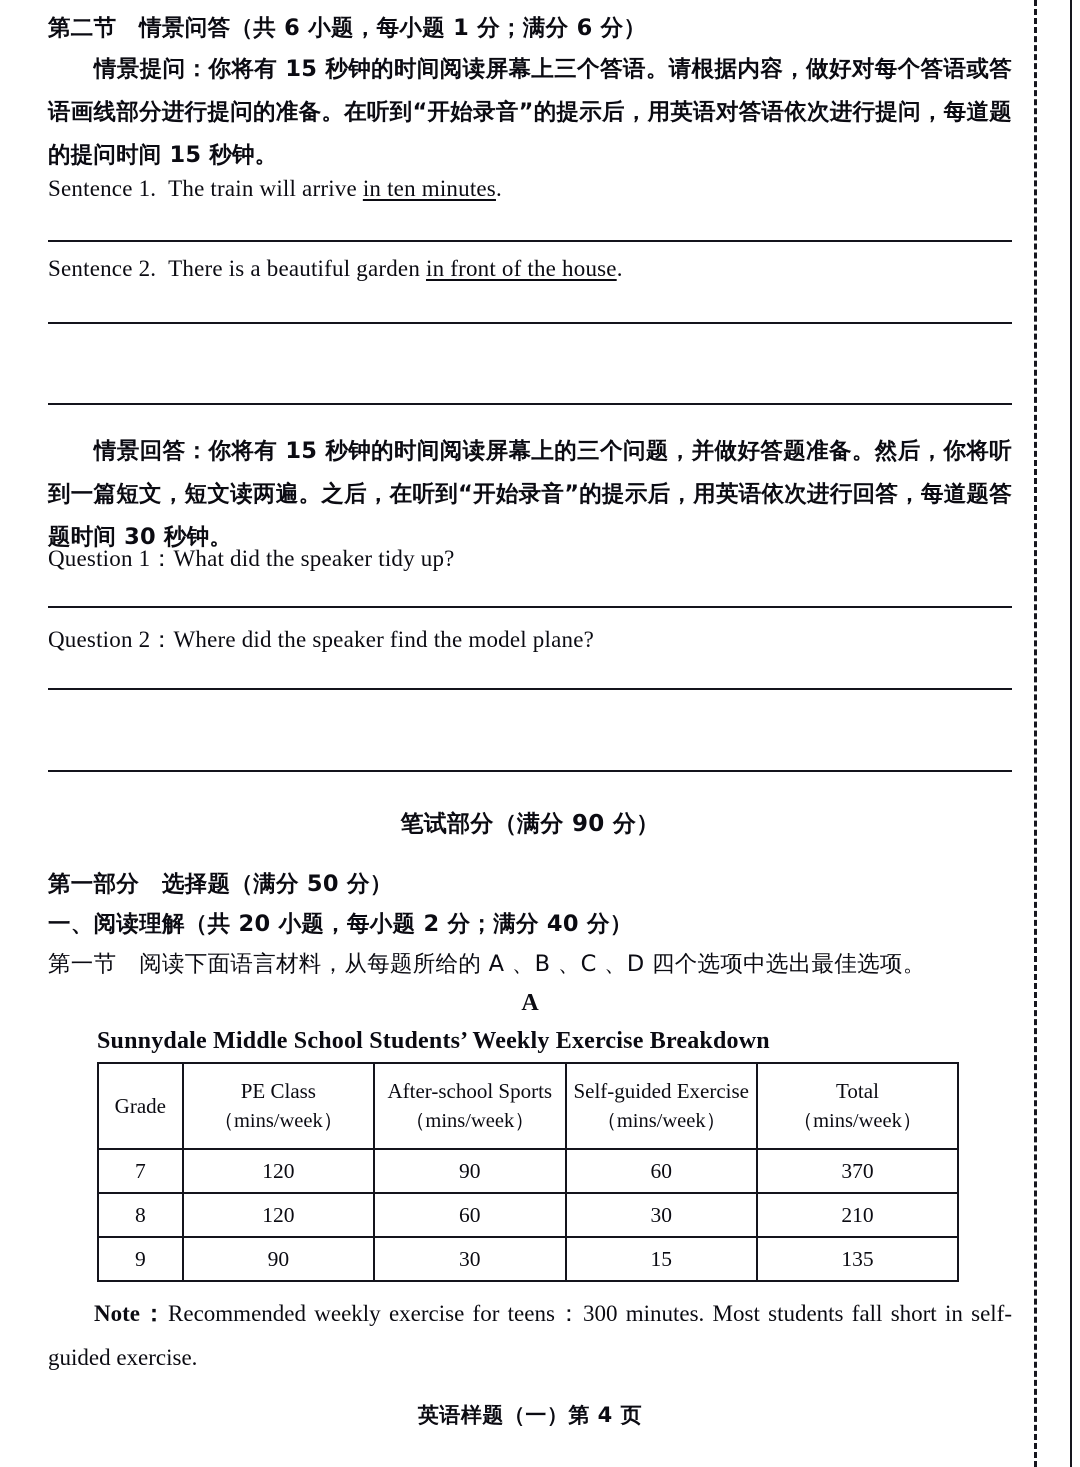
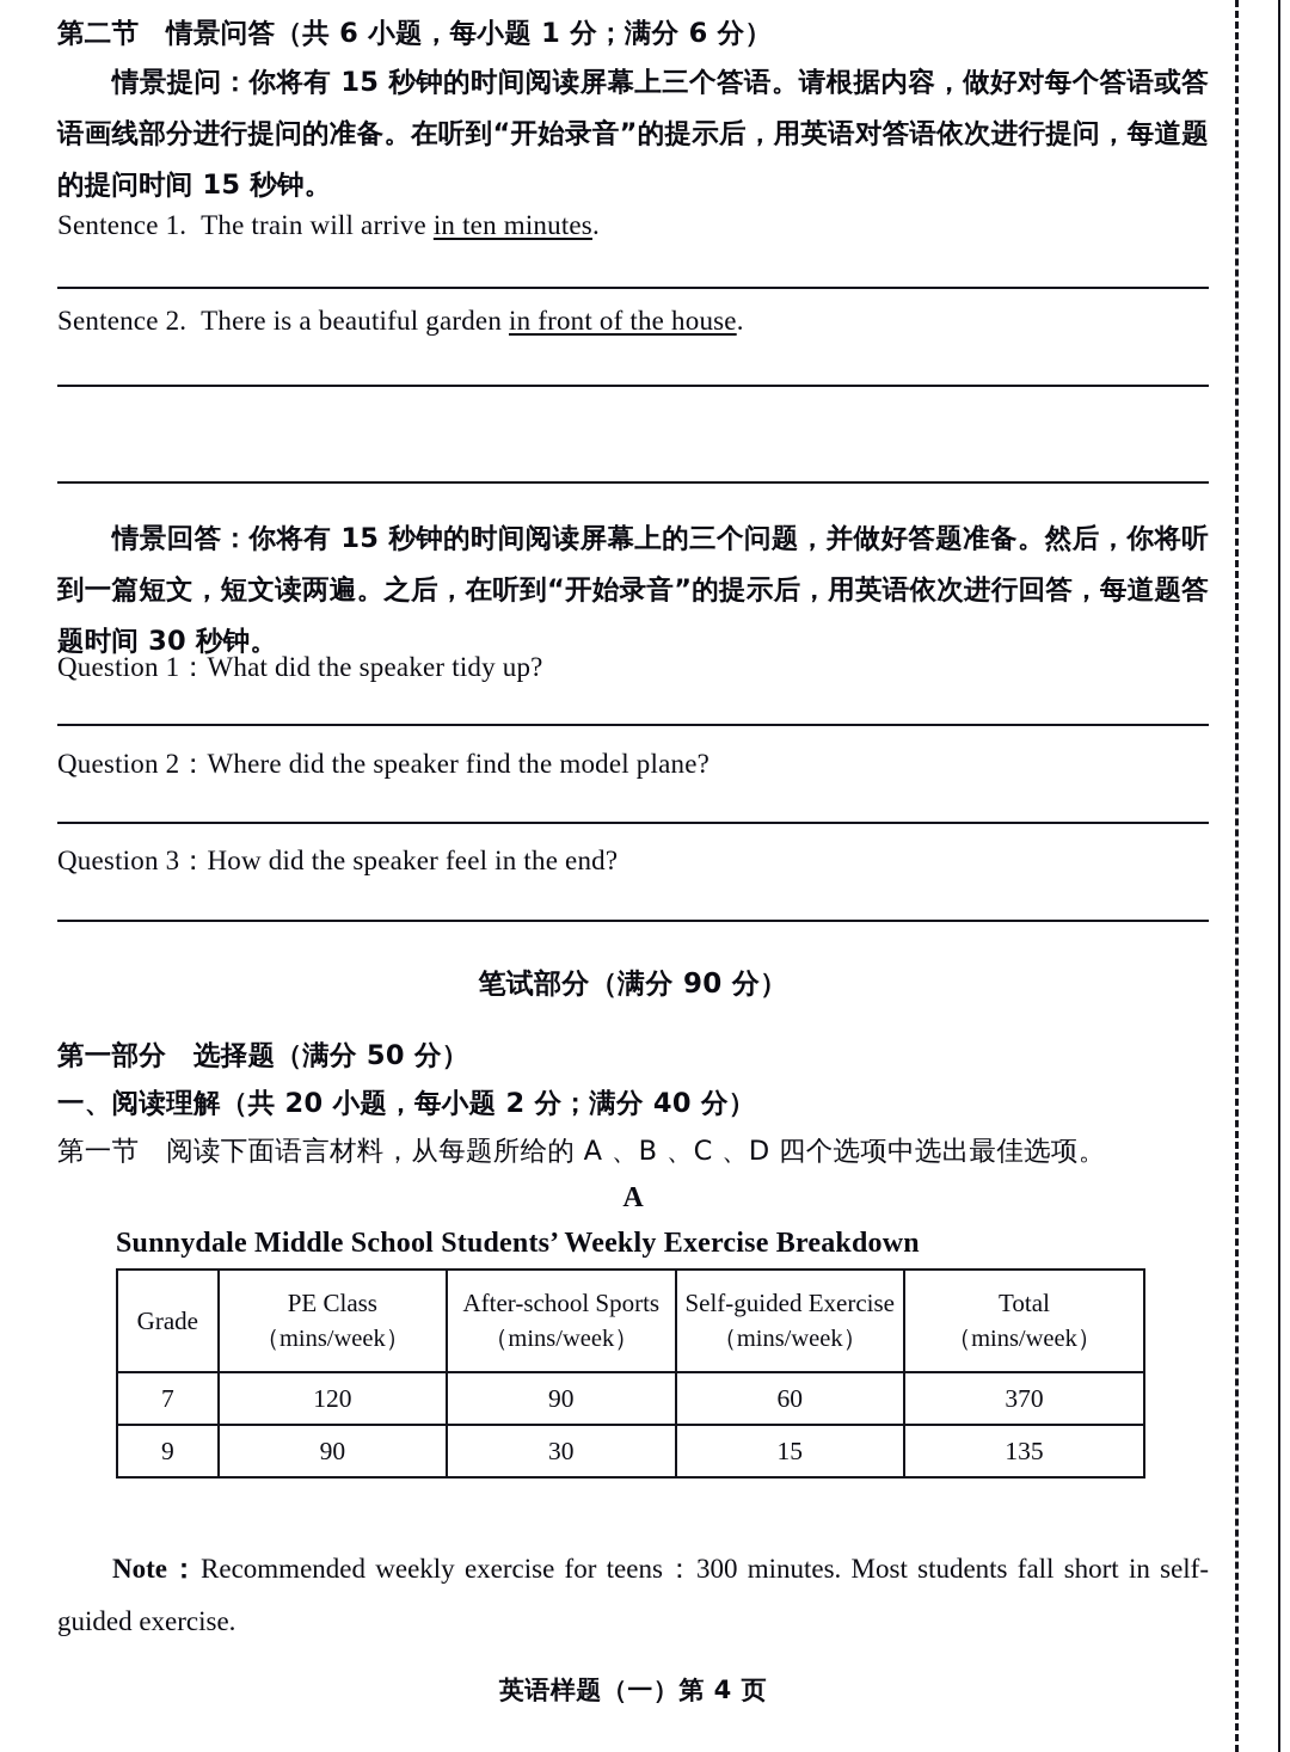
  第二节 情景问答（共 6 小题，每小题 1 分；满分 6 分）
  情景提问：你将有 15 秒钟的时间阅读屏幕上三个答语。请根据内容，做好对每个答语或答语画线部分进行提问的准备。在听到“开始录音”的提示后，用英语对答语依次进行提问，每道题的提问时间 15 秒钟。
  Sentence 1. The train will arrive in ten minutes.
  Sentence 2. There is a beautiful garden in front of the house.
  情景回答：你将有 15 秒钟的时间阅读屏幕上的三个问题，并做好答题准备。然后，你将听到一篇短文，短文读两遍。之后，在听到“开始录音”的提示后，用英语依次进行回答，每道题答题时间 30 秒钟。
  Question 1：What did the speaker tidy up?
  Question 2：Where did the speaker find the model plane?
+ Question 3：How did the speaker feel in the end?
  笔试部分（满分 90 分）
  第一部分 选择题（满分 50 分）
  一、阅读理解（共 20 小题，每小题 2 分；满分 40 分）
  第一节 阅读下面语言材料，从每题所给的 A 、B 、C 、D 四个选项中选出最佳选项。
  A
  Sunnydale Middle School Students’ Weekly Exercise Breakdown
  Grade	PE Class （mins/week）	After-school Sports （mins/week）	Self-guided Exercise （mins/week）	Total （mins/week）
  7	120	90	60	370
- 8	120	60	30	210
  9	90	30	15	135
  Note：Recommended weekly exercise for teens：300 minutes. Most students fall short in self-guided exercise.
  英语样题（一）第 4 页
